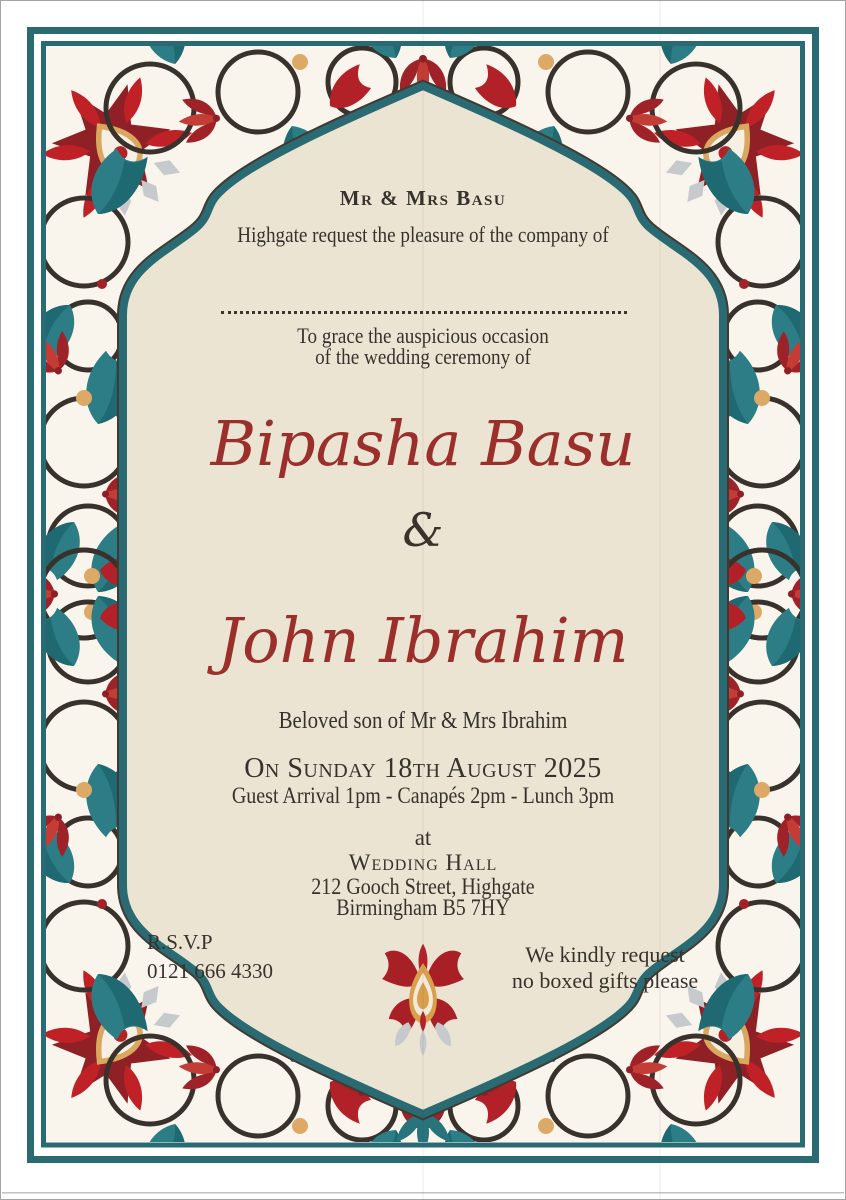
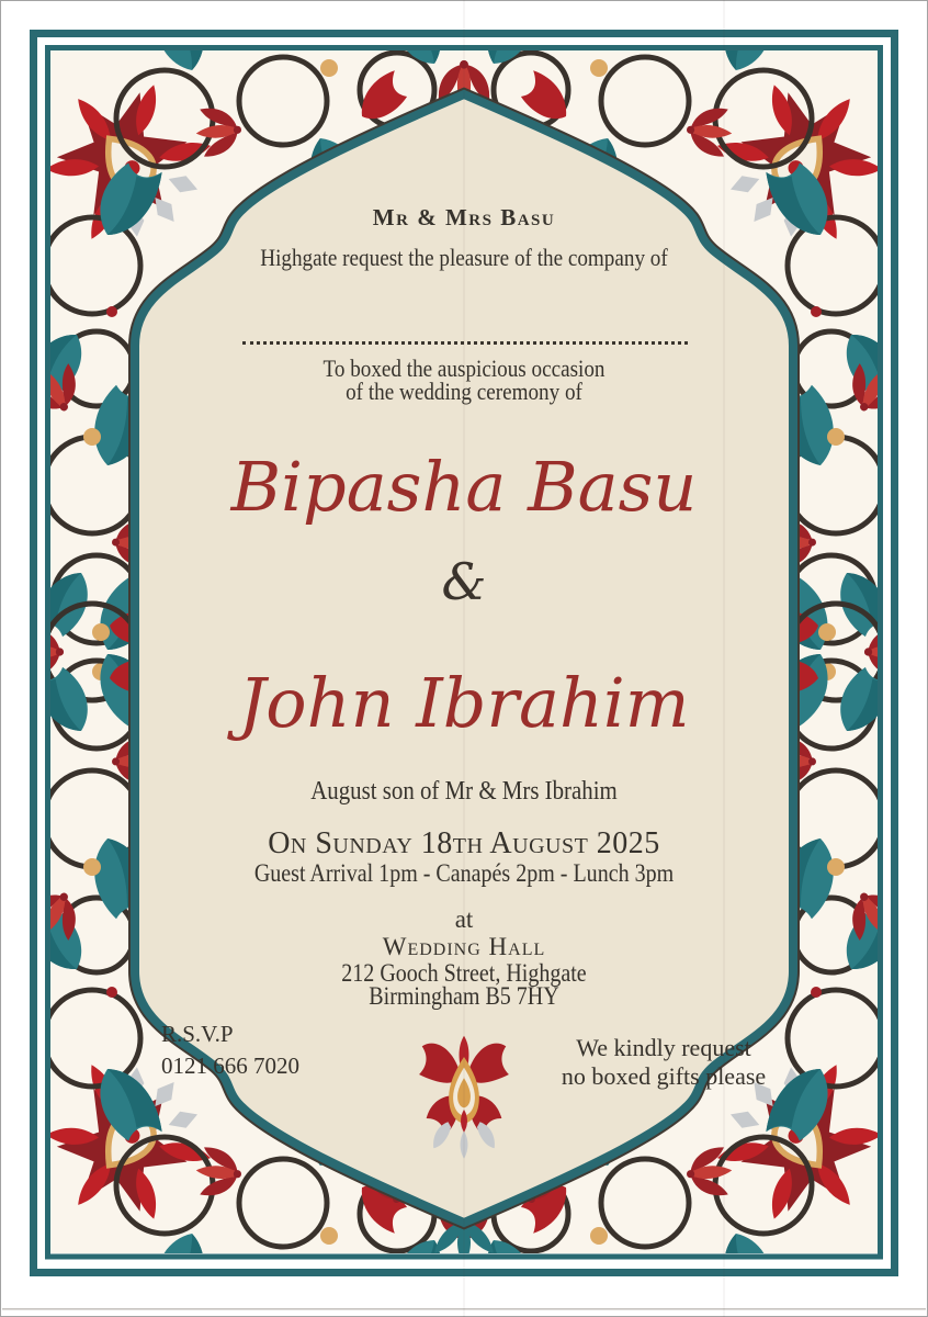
  Mr & Mrs Basu
  Highgate request the pleasure of the company of
- To grace the auspicious occasion
+ To boxed the auspicious occasion
  of the wedding ceremony of
  Bipasha Basu
  &
  John Ibrahim
- Beloved son of Mr & Mrs Ibrahim
+ August son of Mr & Mrs Ibrahim
  On Sunday 18th August 2025
  Guest Arrival 1pm - Canapés 2pm - Lunch 3pm
  at
  Wedding Hall
  212 Gooch Street, Highgate
  Birmingham B5 7HY
  R.S.V.P
- 0121 666 4330
+ 0121 666 7020
  We kindly request
  no boxed gifts please
